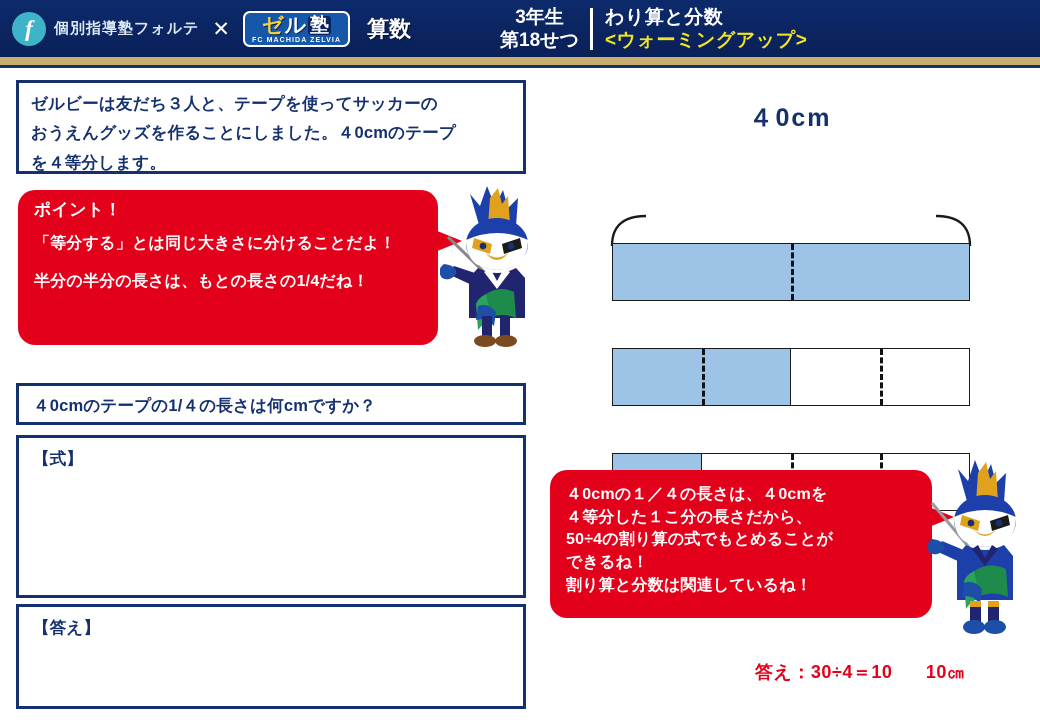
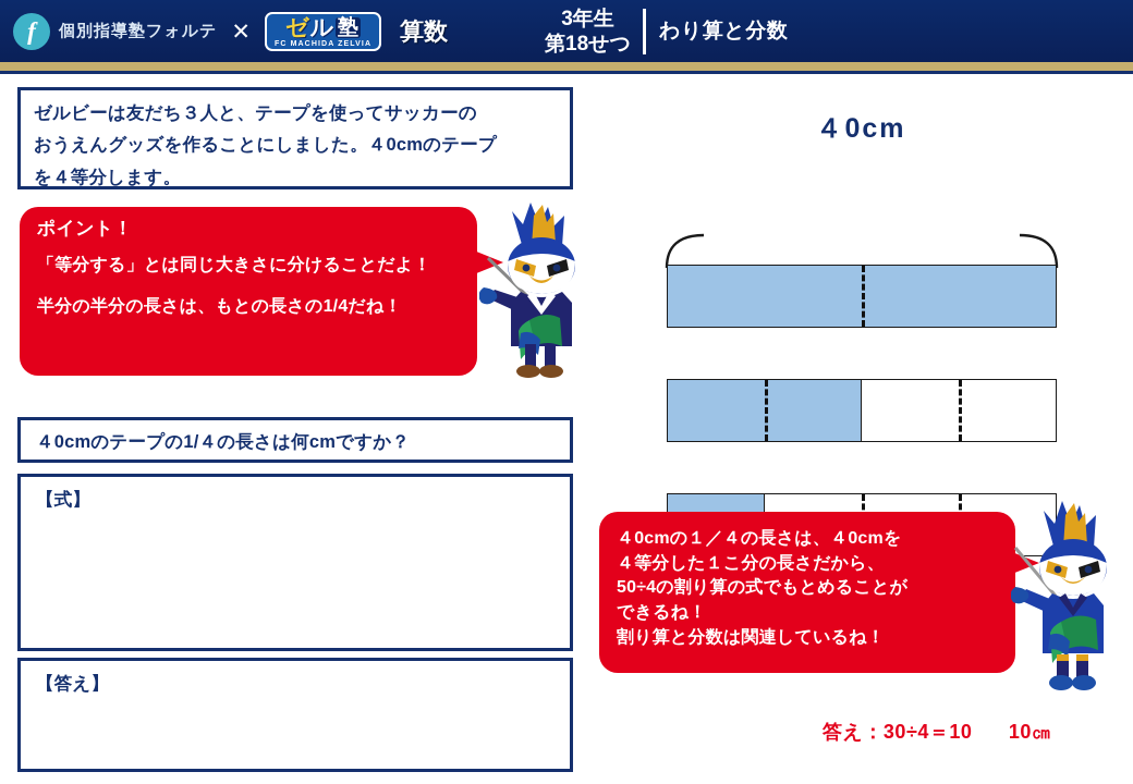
  f
  個別指導塾フォルテ
  ✕
  ゼ
  ル
  塾
  算数
  3年生
  第18せつ
  わり算と分数
- <ウォーミングアップ>
  ゼルビーは友だち３人と、テープを使ってサッカーの
  おうえんグッズを作ることにしました。４0cmのテープ
  を４等分します。
  ポイント！
  「等分する」とは同じ大きさに分けることだよ！
  半分の半分の長さは、もとの長さの1/4だね！
  ４0cmのテープの1/４の長さは何cmですか？
  【式】
  【答え】
  ４0cm
  ４0cmの１／４の長さは、４0cmを
  ４等分した１こ分の長さだから、
  50÷4の割り算の式でもとめることが
  できるね！
  割り算と分数は関連しているね！
  答え：30÷4＝10 10㎝
